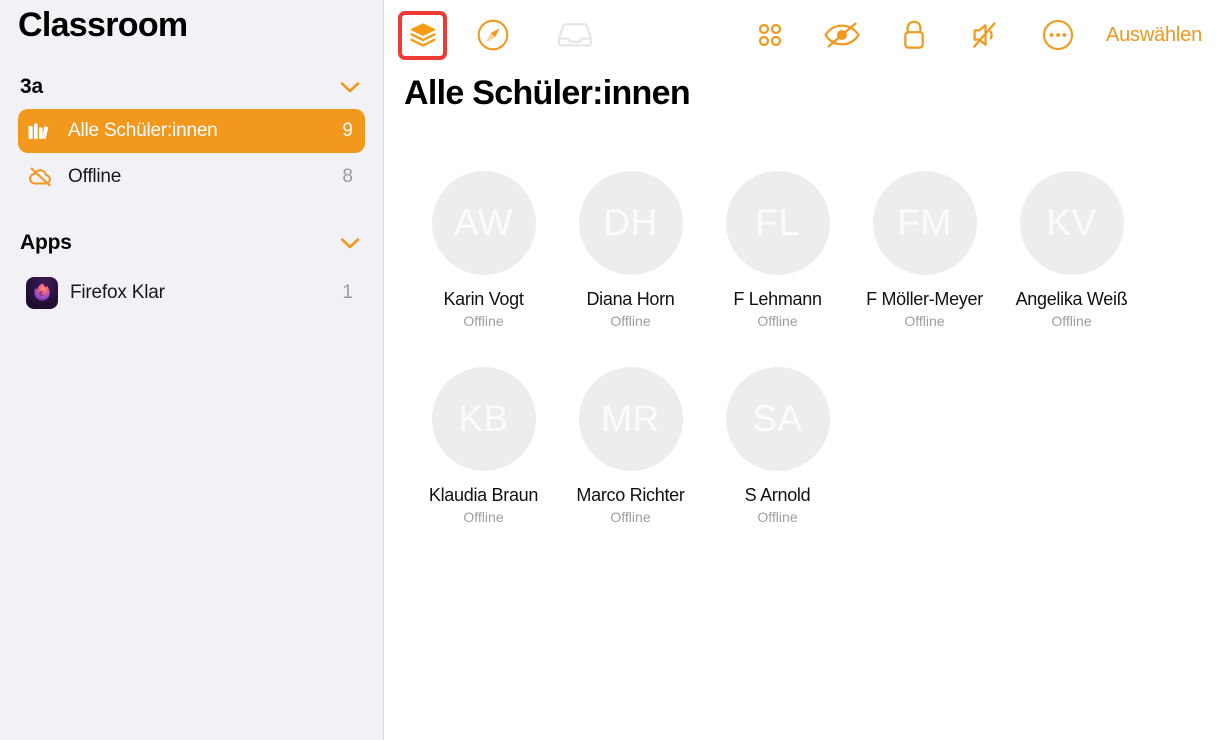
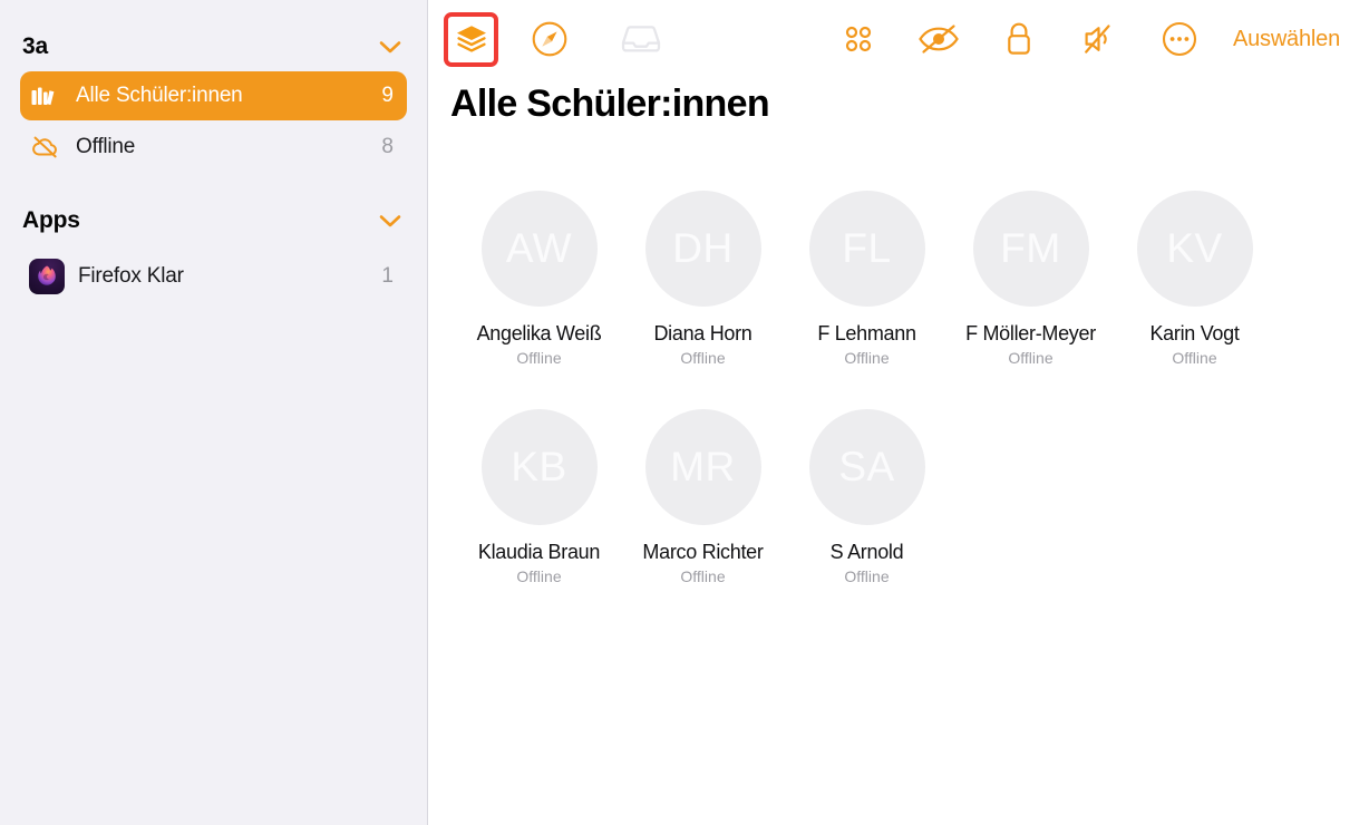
- Classroom
  3a
  Alle Schüler:innen
  9
  Offline
  8
  Apps
  Firefox Klar
  1
  Auswählen
  Alle Schüler:innen
- Karin Vogt
+ Angelika Weiß
  Offline
  Diana Horn
  Offline
  F Lehmann
  Offline
  F Möller-Meyer
  Offline
- Angelika Weiß
+ Karin Vogt
  Offline
  Klaudia Braun
  Offline
  Marco Richter
  Offline
  S Arnold
  Offline
